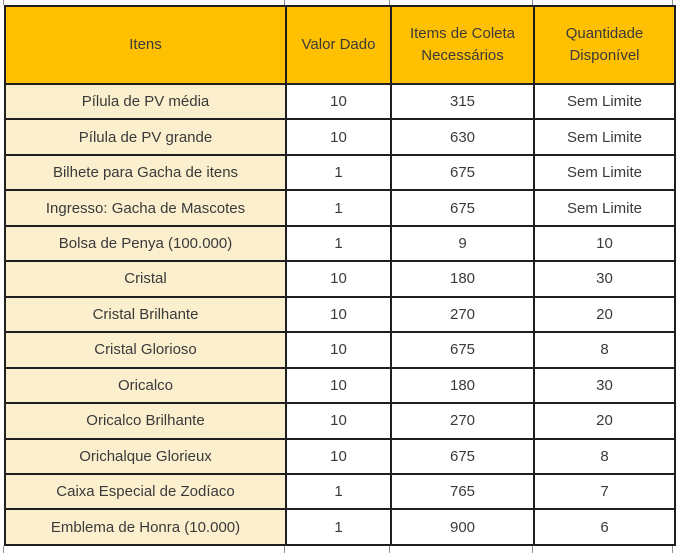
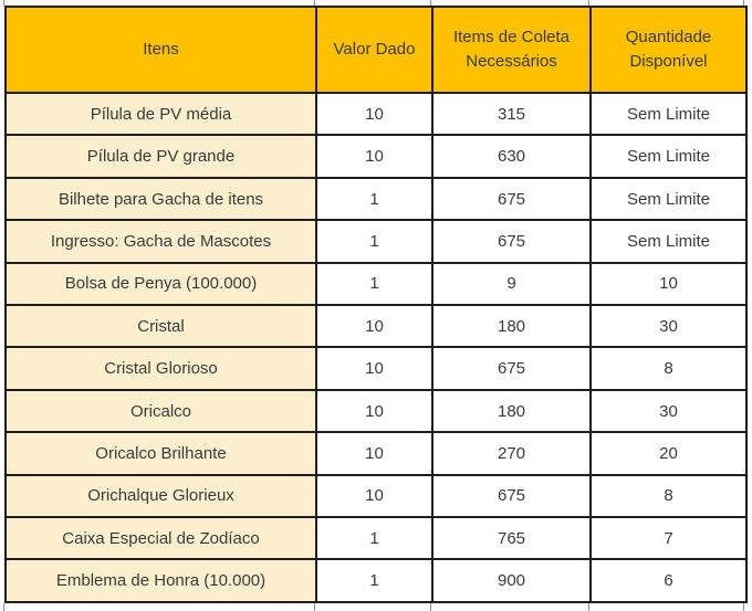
  Itens	Valor Dado	Items de Coleta Necessários	Quantidade Disponível
  Pílula de PV média	10	315	Sem Limite
  Pílula de PV grande	10	630	Sem Limite
  Bilhete para Gacha de itens	1	675	Sem Limite
  Ingresso: Gacha de Mascotes	1	675	Sem Limite
  Bolsa de Penya (100.000)	1	9	10
  Cristal	10	180	30
- Cristal Brilhante	10	270	20
  Cristal Glorioso	10	675	8
  Oricalco	10	180	30
  Oricalco Brilhante	10	270	20
  Orichalque Glorieux	10	675	8
  Caixa Especial de Zodíaco	1	765	7
  Emblema de Honra (10.000)	1	900	6
